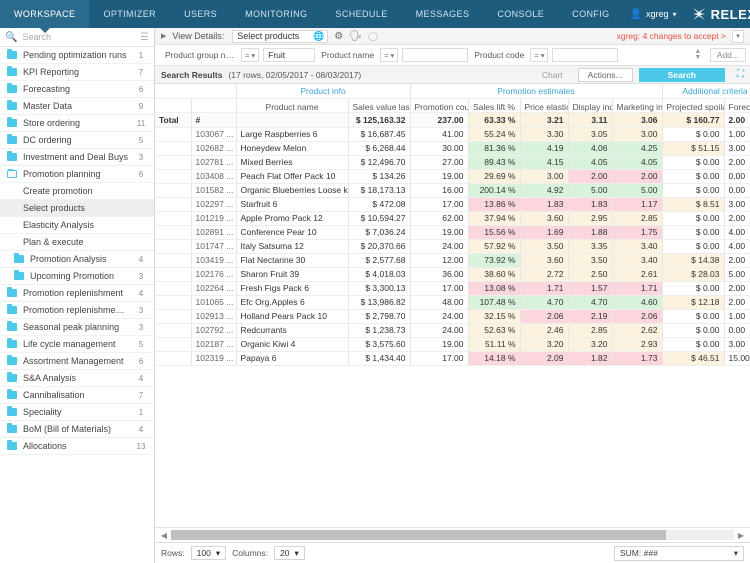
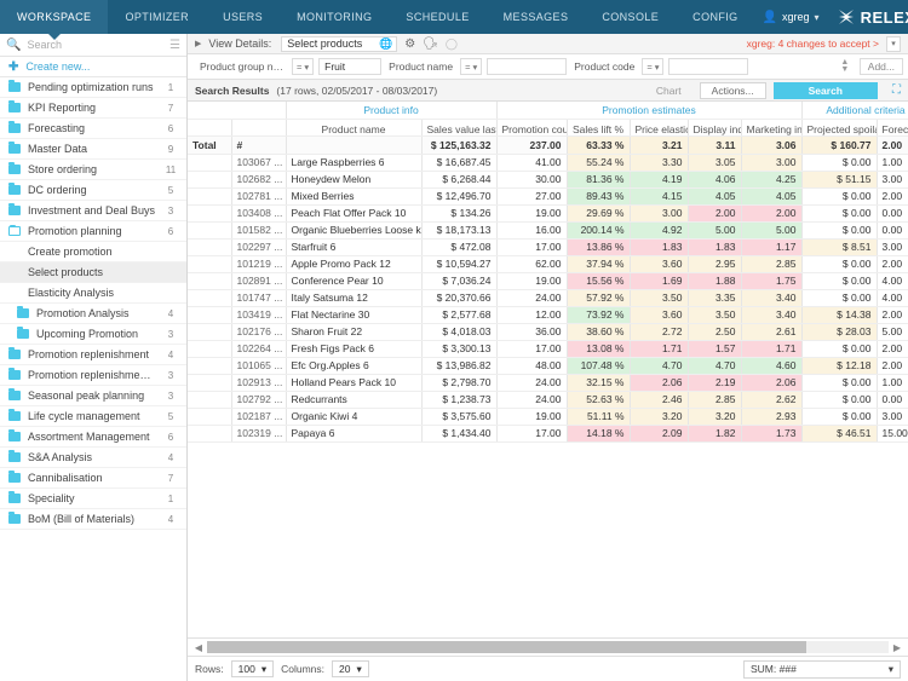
  WORKSPACE
  OPTIMIZER
  USERS
  MONITORING
  SCHEDULE
  MESSAGES
  CONSOLE
  CONFIG
  👤
  xgreg
  ▾
  RELE
  🔍
  Search
  ☰
+ ✚
+ Create new...
  Pending optimization runs
  1
  KPI Reporting
  7
  Forecasting
  6
  Master Data
  9
  Store ordering
  11
  DC ordering
  5
  Investment and Deal Buys
  3
  Promotion planning
  6
  Create promotion
  Select products
  Elasticity Analysis
- Plan & execute
  Promotion Analysis
  4
  Upcoming Promotion
  3
  Promotion replenishment
  4
  Promotion replenishment (
  3
  Seasonal peak planning
  3
  Life cycle management
  5
  Assortment Management
  6
  S&A Analysis
  4
  Cannibalisation
  7
  Speciality
  1
  BoM (Bill of Materials)
  4
- Allocations
- 13
  View Details:
  Select products
  🌐
  ⚙
  🗣
  ◯
  xgreg: 4 changes to accept >
  Product group nam.
  =
  ▾
  Fruit
  Product name
  =
  ▾
  Product code
  =
  ▾
  Add...
  Search Results
  (17 rows, 02/05/2017 - 08/03/2017)
  Chart
  Actions...
  Search
  ⛶
  	Product info	Promotion estimates	Additional criteria
  Total	#		$ 125,163.32	237.00	63.33 %	3.21	3.11	3.06	$ 160.77	2.00
  	103067 ...	Large Raspberries 6	$ 16,687.45	41.00	55.24 %	3.30	3.05	3.00	$ 0.00	1.00
  	102682 ...	Honeydew Melon	$ 6,268.44	30.00	81.36 %	4.19	4.06	4.25	$ 51.15	3.00
  	102781 ...	Mixed Berries	$ 12,496.70	27.00	89.43 %	4.15	4.05	4.05	$ 0.00	2.00
  	103408 ...	Peach Flat Offer Pack 10	$ 134.26	19.00	29.69 %	3.00	2.00	2.00	$ 0.00	0.00
  	101582 ...	Organic Blueberries Loose k	$ 18,173.13	16.00	200.14 %	4.92	5.00	5.00	$ 0.00	0.00
  	102297 ...	Starfruit 6	$ 472.08	17.00	13.86 %	1.83	1.83	1.17	$ 8.51	3.00
  	101219 ...	Apple Promo Pack 12	$ 10,594.27	62.00	37.94 %	3.60	2.95	2.85	$ 0.00	2.00
  	102891 ...	Conference Pear 10	$ 7,036.24	19.00	15.56 %	1.69	1.88	1.75	$ 0.00	4.00
  	101747 ...	Italy Satsuma 12	$ 20,370.66	24.00	57.92 %	3.50	3.35	3.40	$ 0.00	4.00
  	103419 ...	Flat Nectarine 30	$ 2,577.68	12.00	73.92 %	3.60	3.50	3.40	$ 14.38	2.00
- 	102176 ...	Sharon Fruit 39	$ 4,018.03	36.00	38.60 %	2.72	2.50	2.61	$ 28.03	5.00
+ 	102176 ...	Sharon Fruit 22	$ 4,018.03	36.00	38.60 %	2.72	2.50	2.61	$ 28.03	5.00
  	102264 ...	Fresh Figs Pack 6	$ 3,300.13	17.00	13.08 %	1.71	1.57	1.71	$ 0.00	2.00
  	101065 ...	Efc Org.Apples 6	$ 13,986.82	48.00	107.48 %	4.70	4.70	4.60	$ 12.18	2.00
  	102913 ...	Holland Pears Pack 10	$ 2,798.70	24.00	32.15 %	2.06	2.19	2.06	$ 0.00	1.00
  	102792 ...	Redcurrants	$ 1,238.73	24.00	52.63 %	2.46	2.85	2.62	$ 0.00	0.00
  	102187 ...	Organic Kiwi 4	$ 3,575.60	19.00	51.11 %	3.20	3.20	2.93	$ 0.00	3.00
  	102319 ...	Papaya 6	$ 1,434.40	17.00	14.18 %	2.09	1.82	1.73	$ 46.51	15.00
  ◀
  ▶
  Rows:
  100
  ▾
  Columns:
  20
  ▾
  SUM: ###
  ▾
